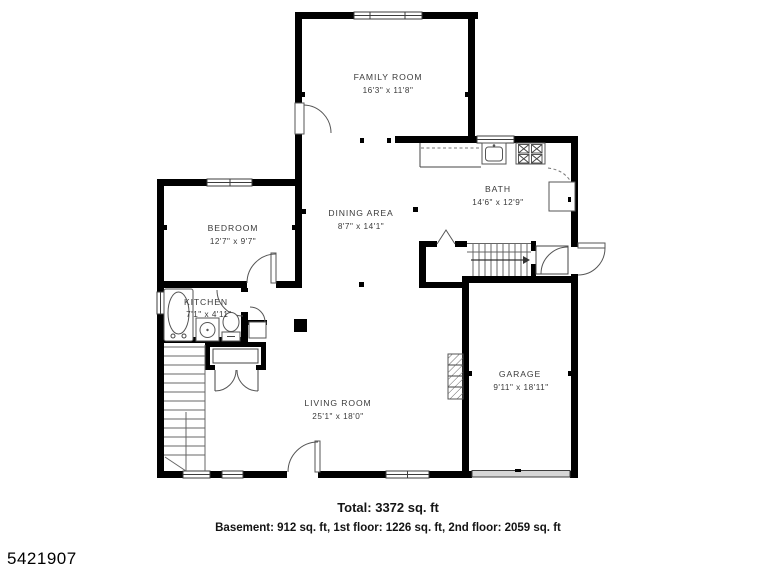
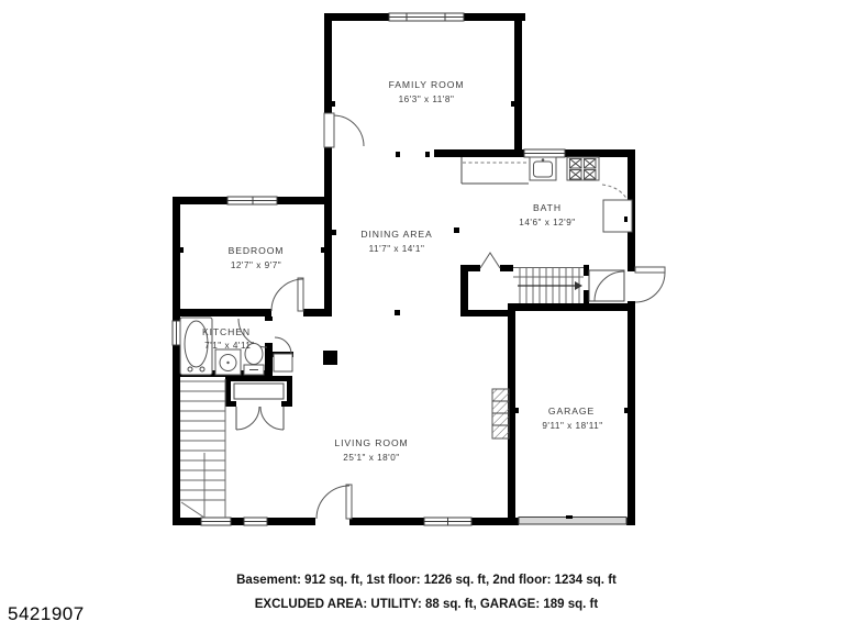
  FAMILY ROOM
  16'3" x 11'8"
  BATH
  14'6" x 12'9"
  BEDROOM
  12'7" x 9'7"
  DINING AREA
- 8'7" x 14'1"
+ 11'7" x 14'1"
  KITCHEN
  7'1" x 4'11"
  LIVING ROOM
  25'1" x 18'0"
  GARAGE
  9'11" x 18'11"
- Total: 3372 sq. ft
- Basement: 912 sq. ft, 1st floor: 1226 sq. ft, 2nd floor: 2059 sq. ft
+ Basement: 912 sq. ft, 1st floor: 1226 sq. ft, 2nd floor: 1234 sq. ft
+ EXCLUDED AREA: UTILITY: 88 sq. ft, GARAGE: 189 sq. ft
  5421907
